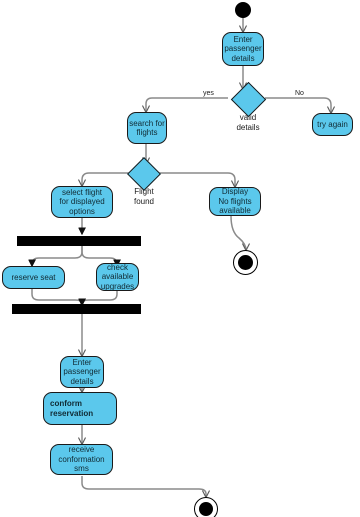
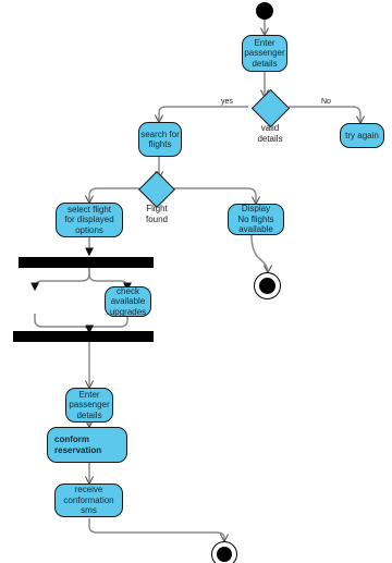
  Enter
  passenger
  details
  valid
  details
  try again
  search for
  flights
  Flight
  found
  select flight
  for displayed
  options
  Display
  No flights
  available
- reserve seat
  check
  available
  upgrades
  Enter
  passenger
  details
  conform
  reservation
  receive
  conformation
  sms
